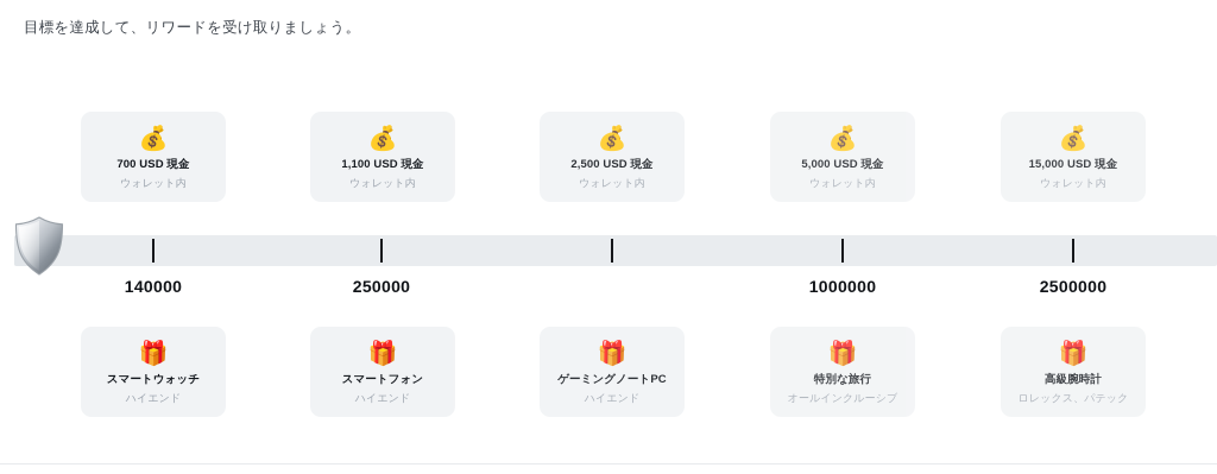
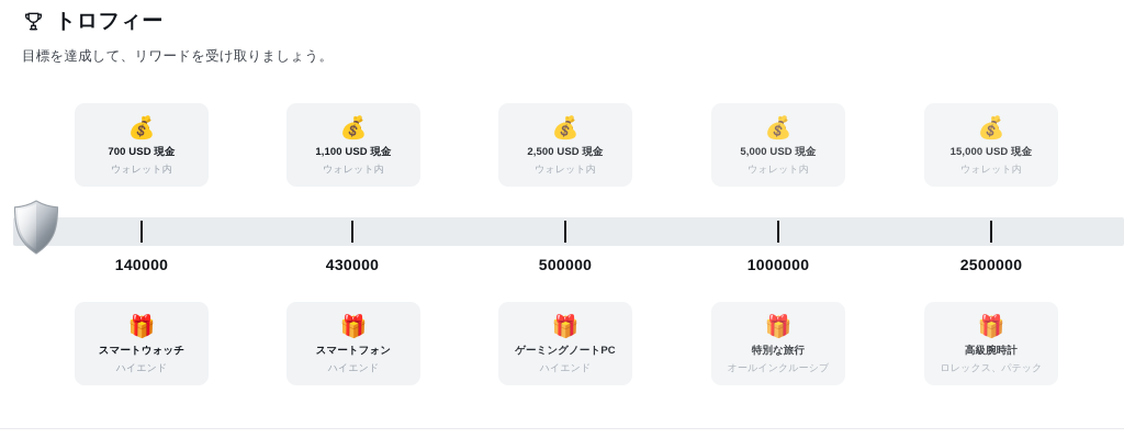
+ トロフィー
  目標を達成して、リワードを受け取りましょう。
  💰
  700 USD 現金
  ウォレット内
  💰
  1,100 USD 現金
  ウォレット内
  💰
  2,500 USD 現金
  ウォレット内
  💰
  5,000 USD 現金
  ウォレット内
  💰
  15,000 USD 現金
  ウォレット内
  140000
- 250000
+ 430000
+ 500000
  1000000
  2500000
  🎁
  スマートウォッチ
  ハイエンド
  🎁
  スマートフォン
  ハイエンド
  🎁
  ゲーミングノートPC
  ハイエンド
  🎁
  特別な旅行
  オールインクルーシブ
  🎁
  高級腕時計
  ロレックス、パテック
